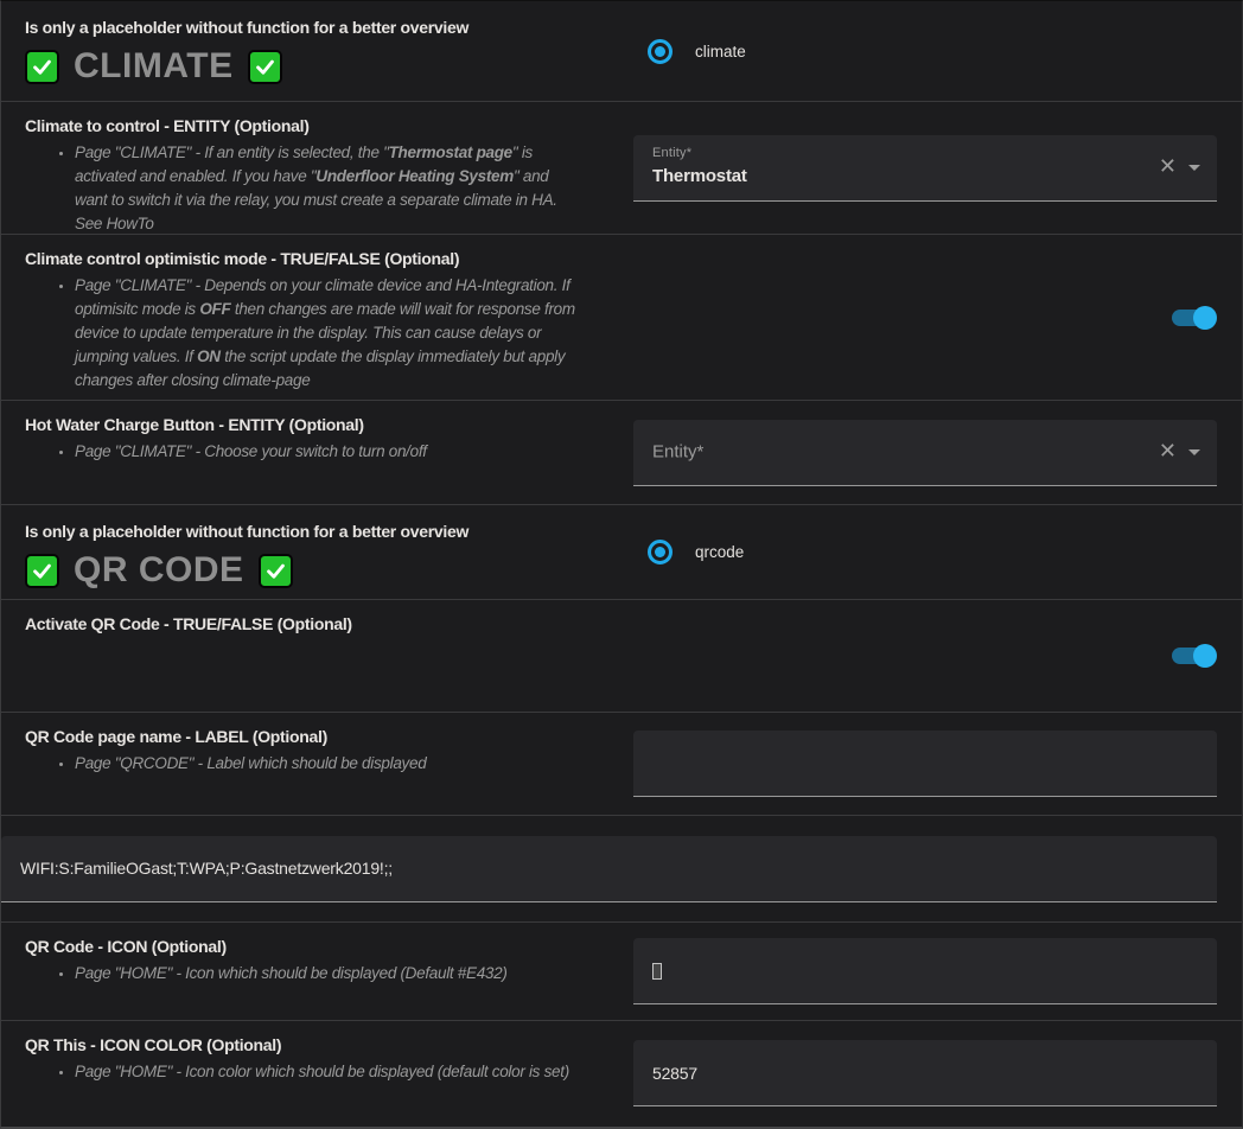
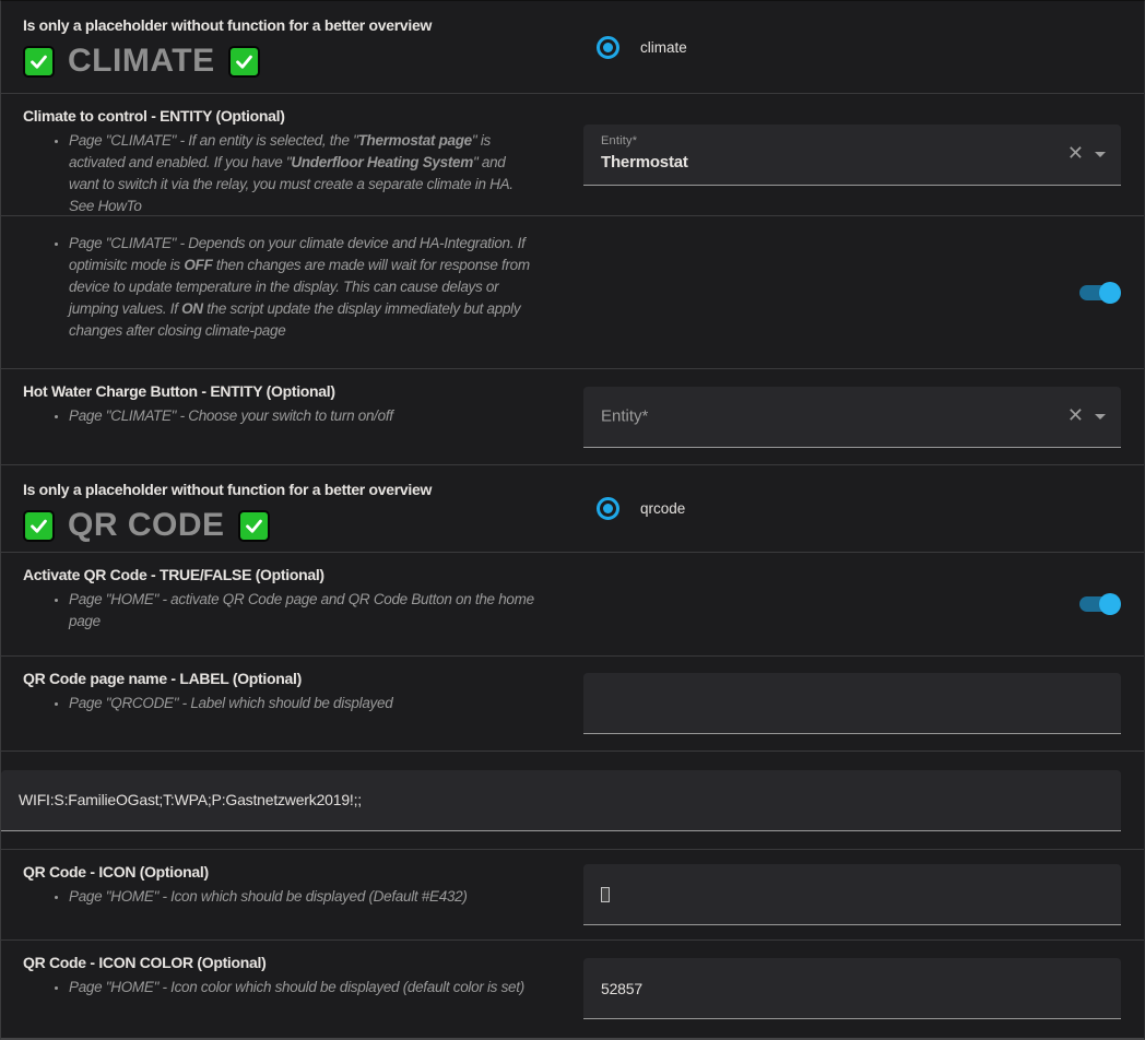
  Is only a placeholder without function for a better overview
  CLIMATE
  climate
  Climate to control - ENTITY (Optional)
  Page "CLIMATE" - If an entity is selected, the "Thermostat page" is activated and enabled. If you have "Underfloor Heating System" and want to switch it via the relay, you must create a separate climate in HA. See HowTo
  Entity*
  Thermostat
  ✕
- Climate control optimistic mode - TRUE/FALSE (Optional)
  Page "CLIMATE" - Depends on your climate device and HA-Integration. If optimisitc mode is OFF then changes are made will wait for response from device to update temperature in the display. This can cause delays or jumping values. If ON the script update the display immediately but apply changes after closing climate-page
  Hot Water Charge Button - ENTITY (Optional)
  Page "CLIMATE" - Choose your switch to turn on/off
  Entity*
  ✕
  Is only a placeholder without function for a better overview
  QR CODE
  qrcode
  Activate QR Code - TRUE/FALSE (Optional)
+ Page "HOME" - activate QR Code page and QR Code Button on the home page
  QR Code page name - LABEL (Optional)
  Page "QRCODE" - Label which should be displayed
  WIFI:S:FamilieOGast;T:WPA;P:Gastnetzwerk2019!;;
  QR Code - ICON (Optional)
  Page "HOME" - Icon which should be displayed (Default #E432)
- QR This - ICON COLOR (Optional)
+ QR Code - ICON COLOR (Optional)
  Page "HOME" - Icon color which should be displayed (default color is set)
  52857
